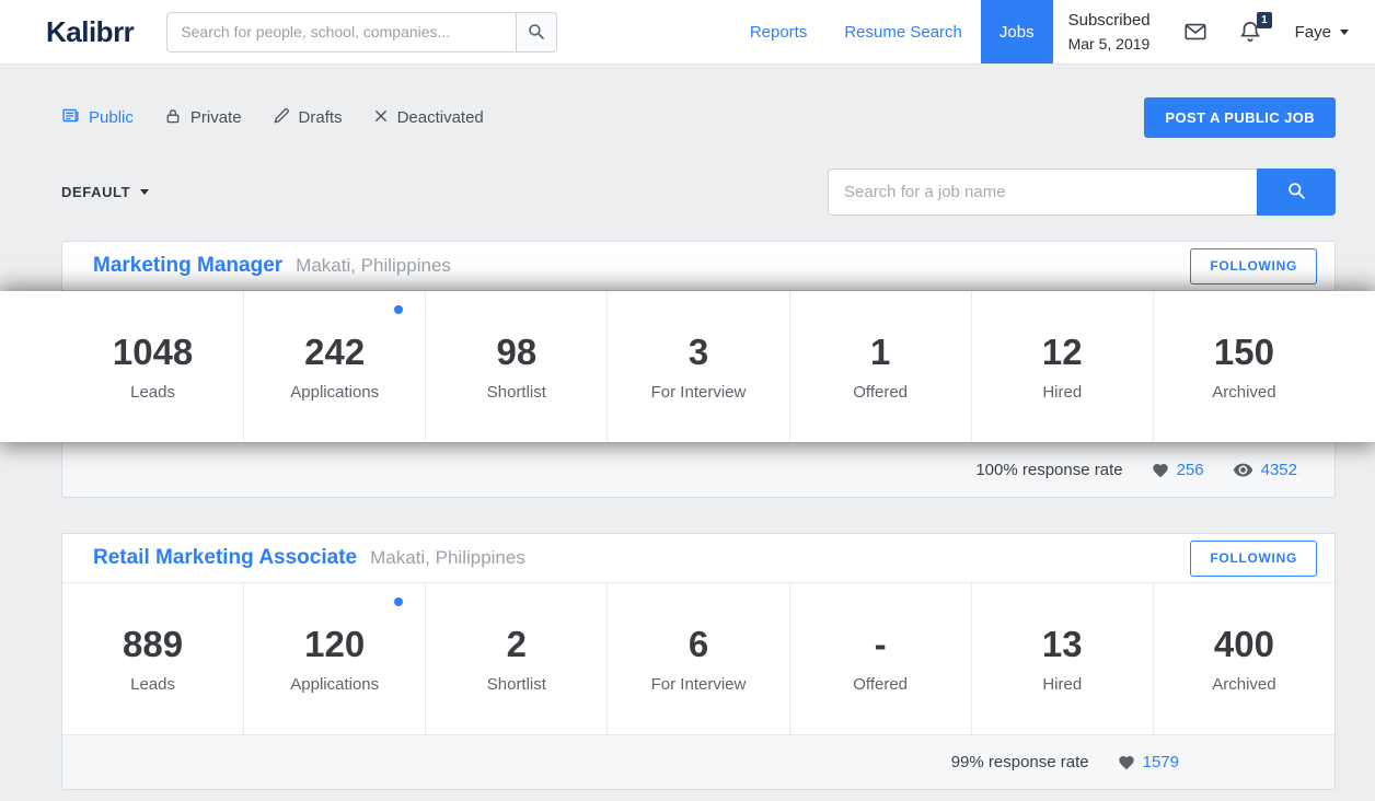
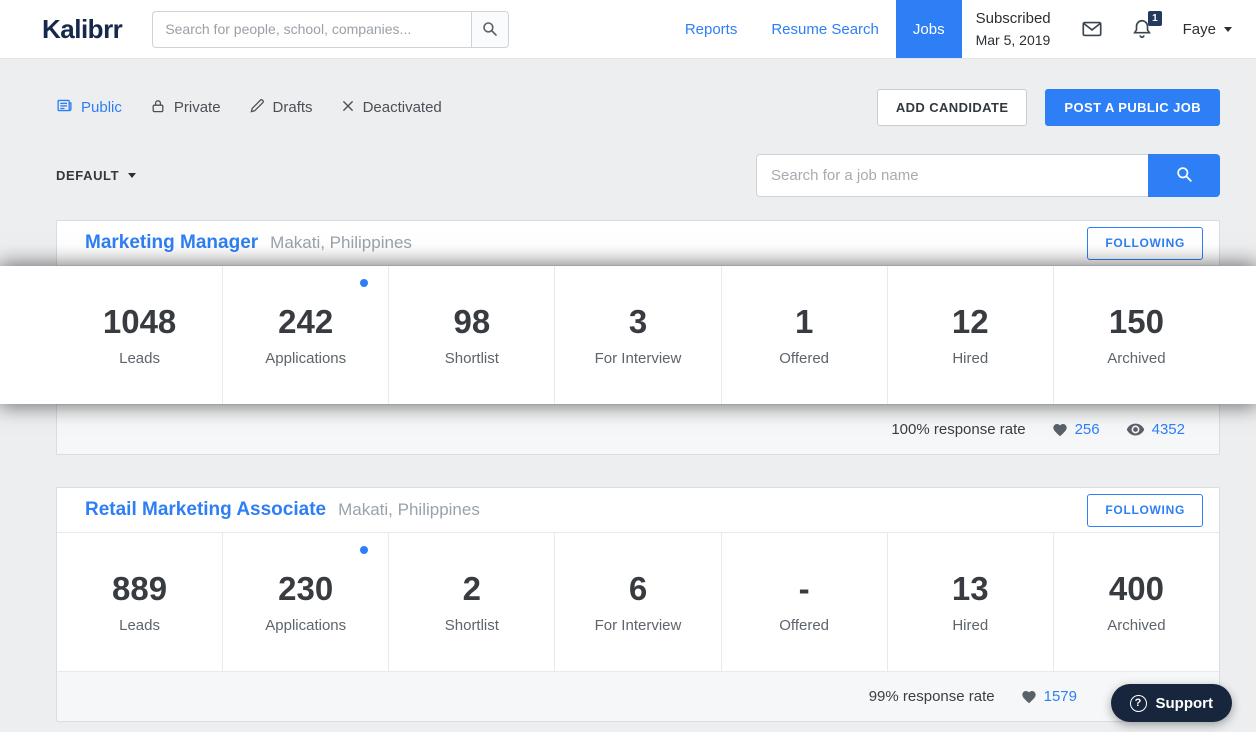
  Kalibrr
  Search for people, school, companies...
  Reports
  Resume Search
  Jobs
  Subscribed
  Mar 5, 2019
  1
  Faye
  Public
  Private
  Drafts
  Deactivated
+ ADD CANDIDATE
  POST A PUBLIC JOB
  DEFAULT
  Search for a job name
  Marketing Manager
  Makati, Philippines
  FOLLOWING
  1048
  Leads
  242
  Applications
  98
  Shortlist
  3
  For Interview
  1
  Offered
  12
  Hired
  150
  Archived
  100% response rate
  256
  4352
  Retail Marketing Associate
  Makati, Philippines
  FOLLOWING
  889
  Leads
- 120
+ 230
  Applications
  2
  Shortlist
  6
  For Interview
  -
  Offered
  13
  Hired
  400
  Archived
  99% response rate
  1579
+ ?
+ Support
